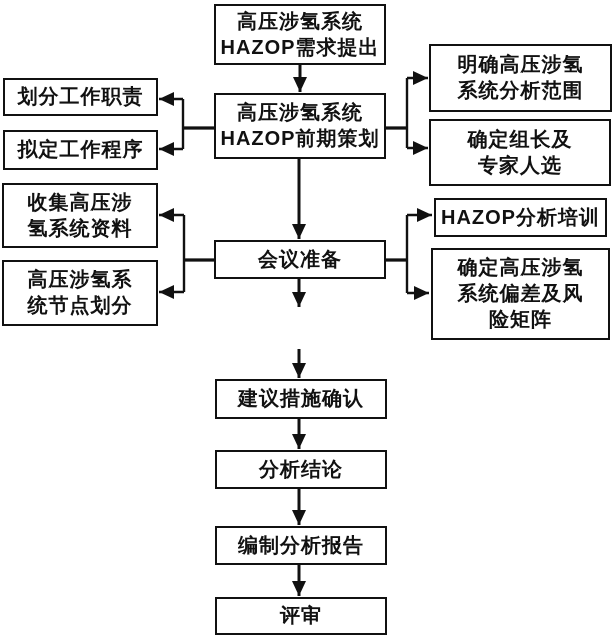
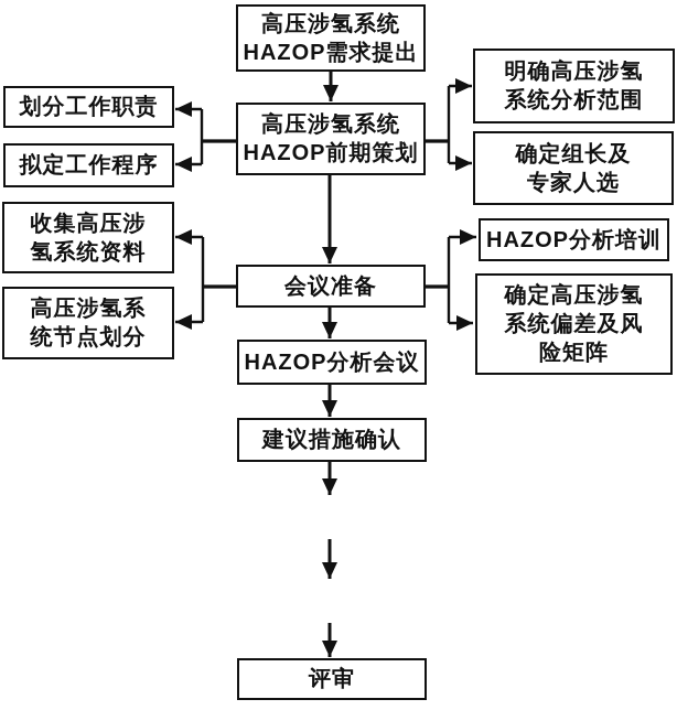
  高压涉氢系统
  HAZOP需求提出
  高压涉氢系统
  HAZOP前期策划
  划分工作职责
  拟定工作程序
  明确高压涉氢
  系统分析范围
  确定组长及
  专家人选
  收集高压涉
  氢系统资料
  高压涉氢系
  统节点划分
  会议准备
  HAZOP分析培训
  确定高压涉氢
  系统偏差及风
  险矩阵
+ HAZOP分析会议
  建议措施确认
- 分析结论
- 编制分析报告
  评审
